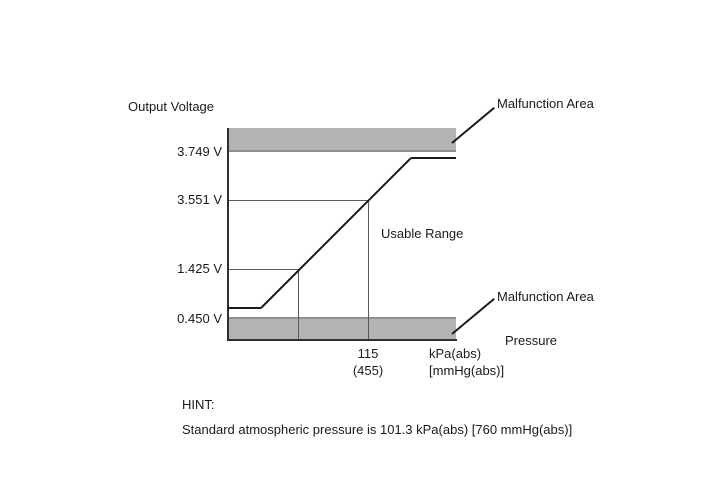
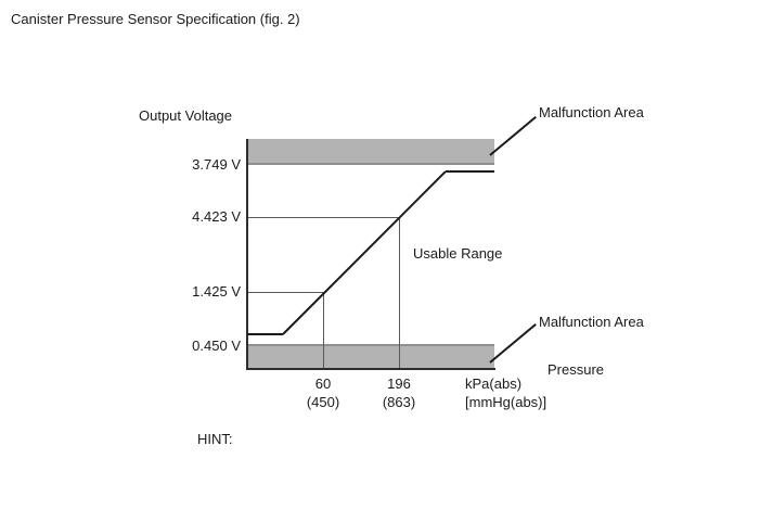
+ Canister Pressure Sensor Specification (fig. 2)
  Output Voltage
  3.749 V
- 3.551 V
+ 4.423 V
  1.425 V
  0.450 V
  Malfunction Area
  Malfunction Area
  Usable Range
+ 60
+ (450)
- 115
+ 196
- (455)
+ (863)
  kPa(abs)
  [mmHg(abs)]
  Pressure
  HINT:
- Standard atmospheric pressure is 101.3 kPa(abs) [760 mmHg(abs)]
